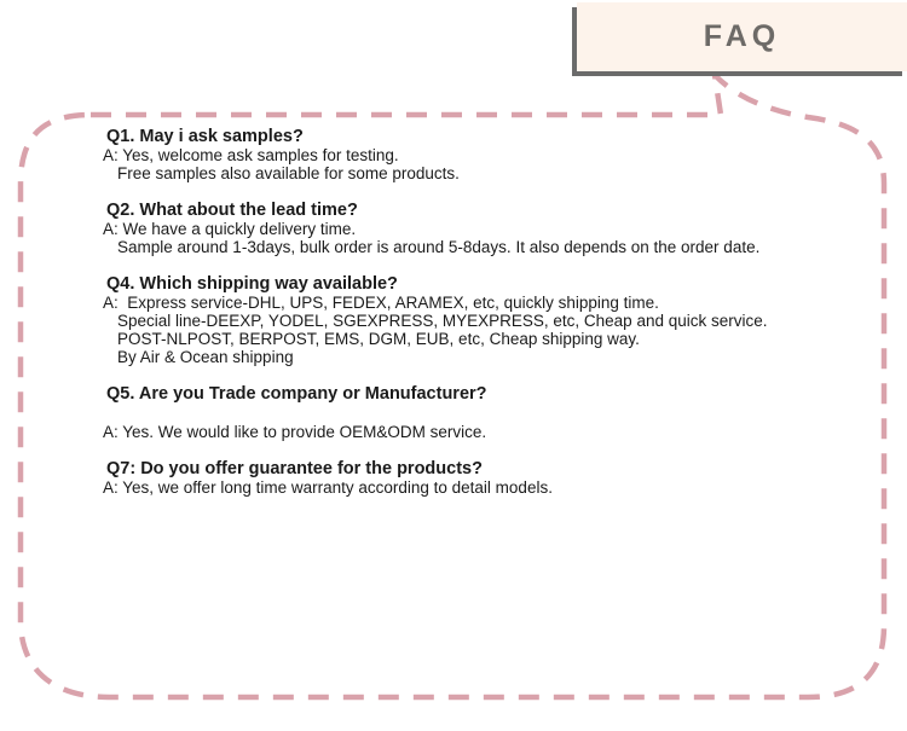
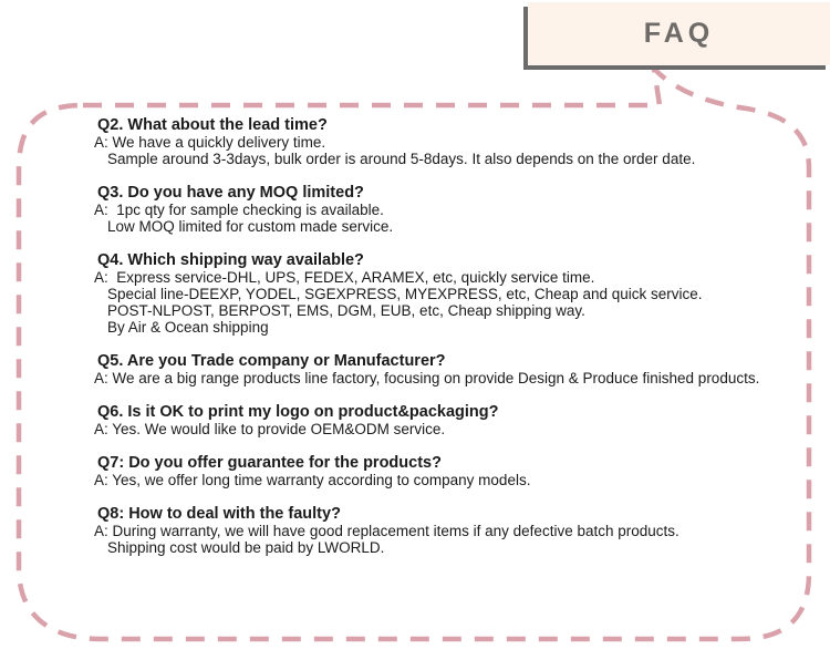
  FAQ
- Q1. May i ask samples?
- A: Yes, welcome ask samples for testing.
- Free samples also available for some products.
  Q2. What about the lead time?
  A: We have a quickly delivery time.
- Sample around 1-3days, bulk order is around 5-8days. It also depends on the order date.
+ Sample around 3-3days, bulk order is around 5-8days. It also depends on the order date.
+ Q3. Do you have any MOQ limited?
+ A: 1pc qty for sample checking is available.
+ Low MOQ limited for custom made service.
  Q4. Which shipping way available?
- A: Express service-DHL, UPS, FEDEX, ARAMEX, etc, quickly shipping time.
+ A: Express service-DHL, UPS, FEDEX, ARAMEX, etc, quickly service time.
  Special line-DEEXP, YODEL, SGEXPRESS, MYEXPRESS, etc, Cheap and quick service.
  POST-NLPOST, BERPOST, EMS, DGM, EUB, etc, Cheap shipping way.
  By Air & Ocean shipping
  Q5. Are you Trade company or Manufacturer?
+ A: We are a big range products line factory, focusing on provide Design & Produce finished products.
+ Q6. Is it OK to print my logo on product&packaging?
  A: Yes. We would like to provide OEM&ODM service.
  Q7: Do you offer guarantee for the products?
- A: Yes, we offer long time warranty according to detail models.
+ A: Yes, we offer long time warranty according to company models.
+ Q8: How to deal with the faulty?
+ A: During warranty, we will have good replacement items if any defective batch products.
+ Shipping cost would be paid by LWORLD.
